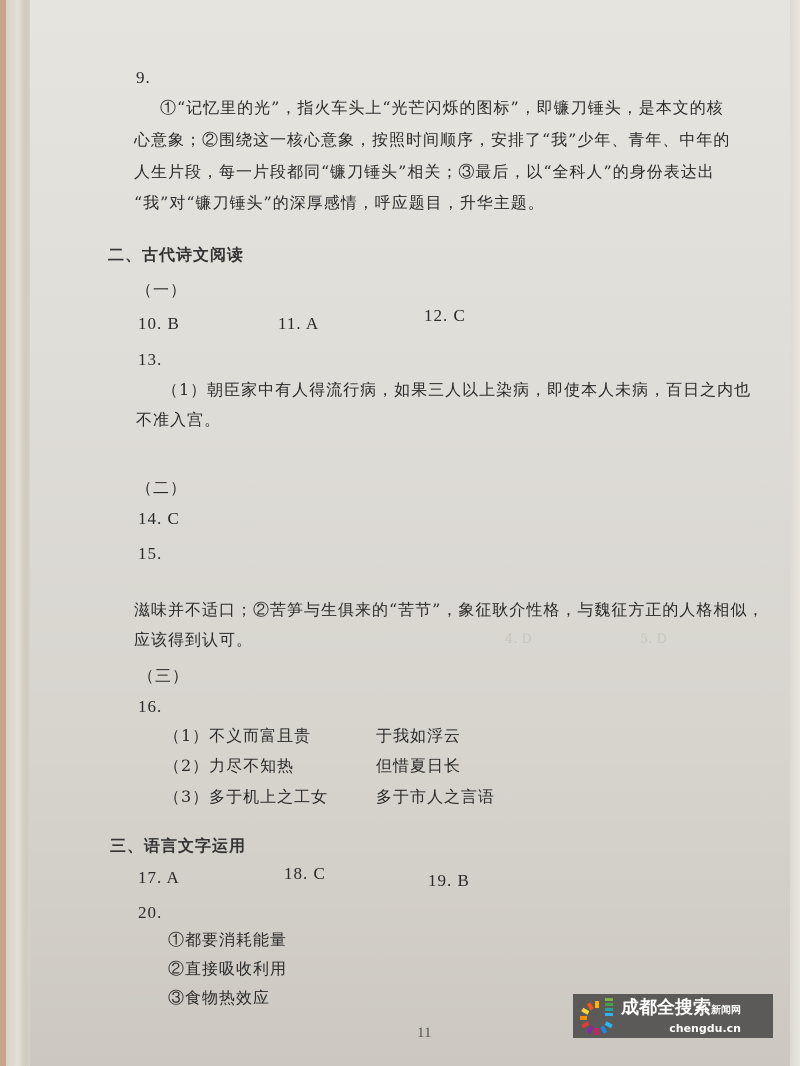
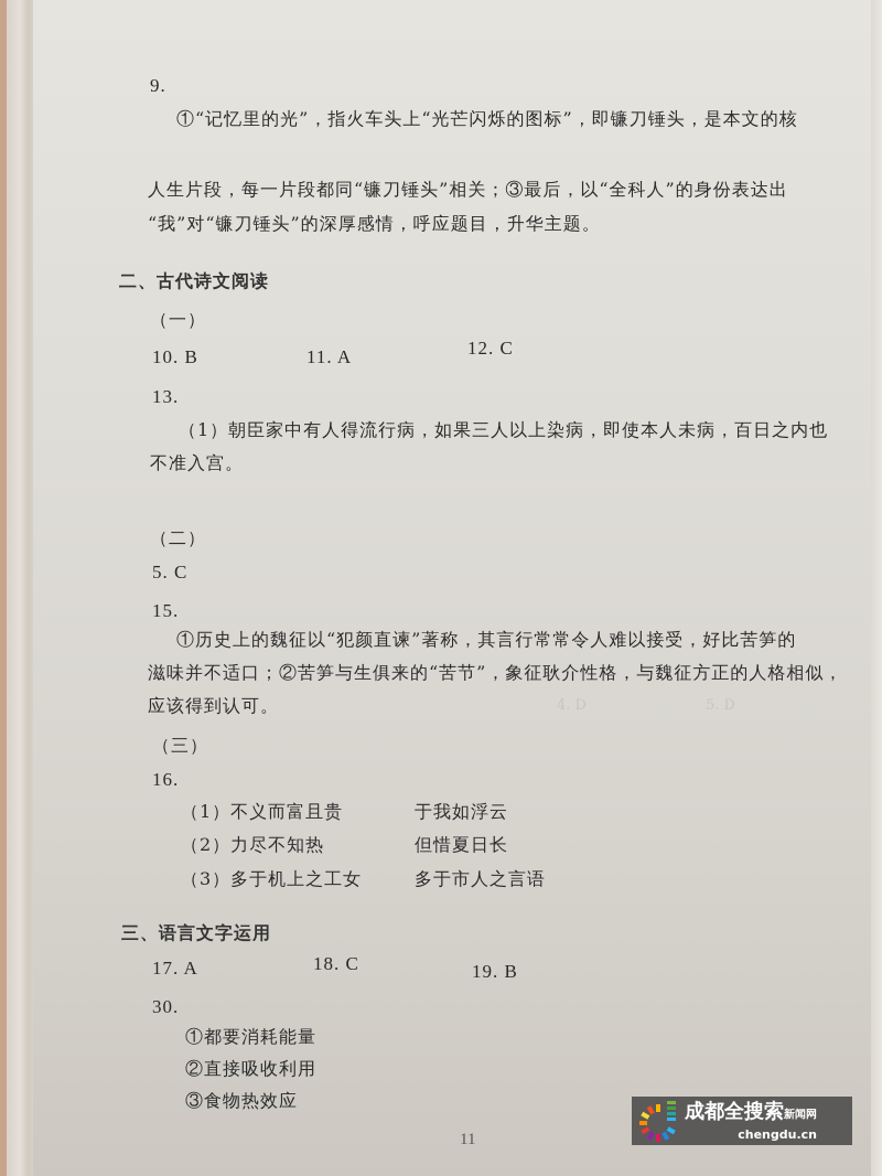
  9.
  ①“记忆里的光”，指火车头上“光芒闪烁的图标”，即镰刀锤头，是本文的核
- 心意象；②围绕这一核心意象，按照时间顺序，安排了“我”少年、青年、中年的
  人生片段，每一片段都同“镰刀锤头”相关；③最后，以“全科人”的身份表达出
  “我”对“镰刀锤头”的深厚感情，呼应题目，升华主题。
  二、古代诗文阅读
  （一）
  10. B
  11. A
  12. C
  13.
  （1）朝臣家中有人得流行病，如果三人以上染病，即使本人未病，百日之内也
  不准入宫。
  （二）
- 14. C
+ 5. C
  15.
+ ①历史上的魏征以“犯颜直谏”著称，其言行常常令人难以接受，好比苦笋的
  滋味并不适口；②苦笋与生俱来的“苦节”，象征耿介性格，与魏征方正的人格相似，
  应该得到认可。
  （三）
  16.
  （1）不义而富且贵
  于我如浮云
  （2）力尽不知热
  但惜夏日长
  （3）多于机上之工女
  多于市人之言语
  三、语言文字运用
  17. A
  18. C
  19. B
- 20.
+ 30.
  ①都要消耗能量
  ②直接吸收利用
  ③食物热效应
  11
  成都全搜索新闻网
  chengdu.cn
